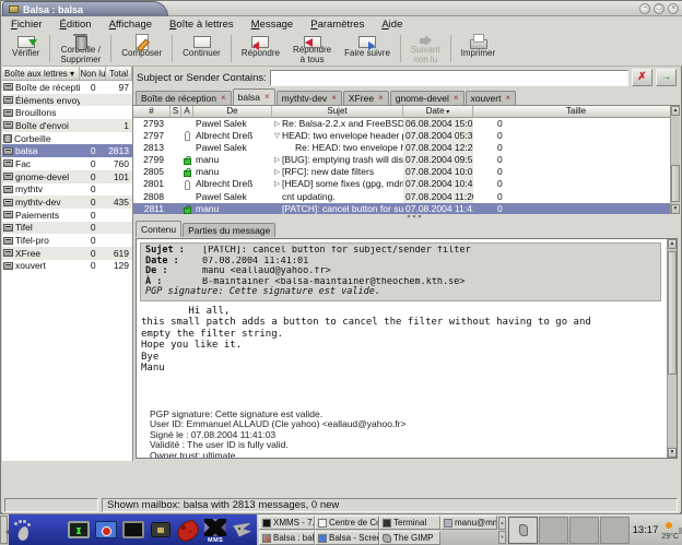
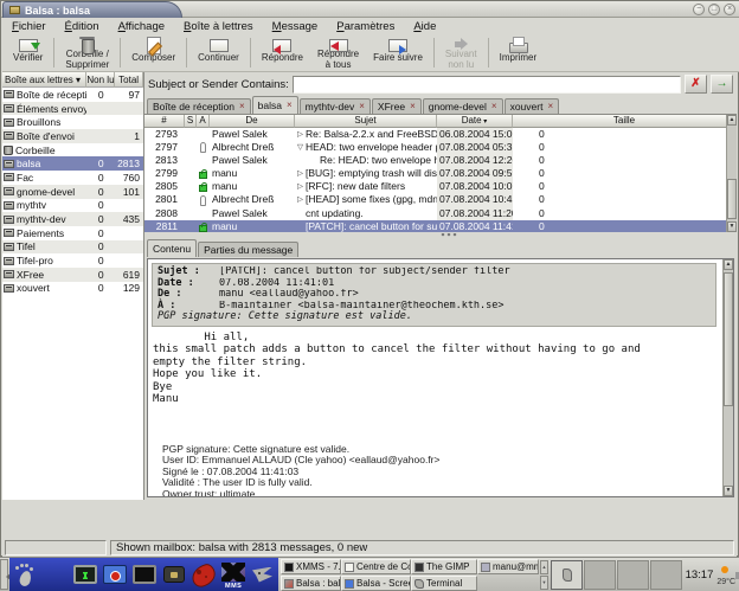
  Balsa : balsa
  Fichier
  Édition
  Affichage
  Boîte à lettres
  Message
  Paramètres
  Aide
  Vérifier
  Corille /
  Supprimer
  Composer
  Continuer
  Répondre
  Répondre
  à tous
  Faire suivre
  Suivant
  non lu
  Imprimer
  Boîte aux lettres ▾
  Non lu
  Total
  Boîte de récepti
  0
  97
  Éléments envoy
  Brouillons
  Boîte d'envoi
  1
  Corbeille
  balsa
  0
  2813
  Fac
  0
  760
  gnome-devel
  0
  101
  mythtv
  0
  mythtv-dev
  0
  435
  Paiements
  0
  Tifel
  0
  Tifel-pro
  0
  XFree
  0
  619
  xouvert
  0
  129
  Subject or Sender Contains:
  ✗
  →
  Boîte de réception
  ×
  balsa
  ×
  mythtv-dev
  ×
  XFree
  ×
  gnome-devel
  ×
  xouvert
  ×
  #
  S
  A
  De
  Sujet
  Date
  Taille
  2793
  Pawel Salek
  Re: Balsa-2.2.x and FreeBSD
  06.08.2004 15:0
  0
  2797
  Albrecht Dreß
  HEAD: two envelope header
  07.08.2004 05:3
  0
  2813
  Pawel Salek
  Re: HEAD: two envelope
  07.08.2004 12:2
  0
  2799
  manu
  [BUG]: emptying trash will dis
  07.08.2004 09:5
  0
  2805
  manu
  [RFC]: new date filters
  07.08.2004 10:0
  0
  2801
  Albrecht Dreß
  [HEAD] some fixes (gpg, mdn
  07.08.2004 10:4
  0
  2808
  Pawel Salek
  cnt updating.
  07.08.2004 11:2
  0
  2811
  manu
  [PATCH]: cancel button for su
  07.08.2004 11:4
  0
  Contenu
  Parties du message
  Sujet :
  [PATCH]: cancel button for subject/sender filter
  Date :
  07.08.2004 11:41:01
  De :
  manu <eallaud@yahoo.fr>
  À :
  B-maintainer <balsa-maintainer@theochem.kth.se>
  PGP signature: Cette signature est valide.
  Hi all,
  this small patch adds a button to cancel the filter without having to go and
  empty the filter string.
  Hope you like it.
  Bye
  Manu
  PGP signature: Cette signature est valide.
  User ID: Emmanuel ALLAUD (Cle yahoo) <eallaud@yahoo.fr>
  Signé le : 07.08.2004 11:41:03
  Validité : The user ID is fully valid.
  Owner trust: ultimate
  Shown mailbox: balsa with 2813 messages, 0 new
  XMMS - 7.
  Centre de C
- Terminal
+ The GIMP
  Balsa : bal
  Balsa - Scre
- The GIMP
+ Terminal
  13:17
